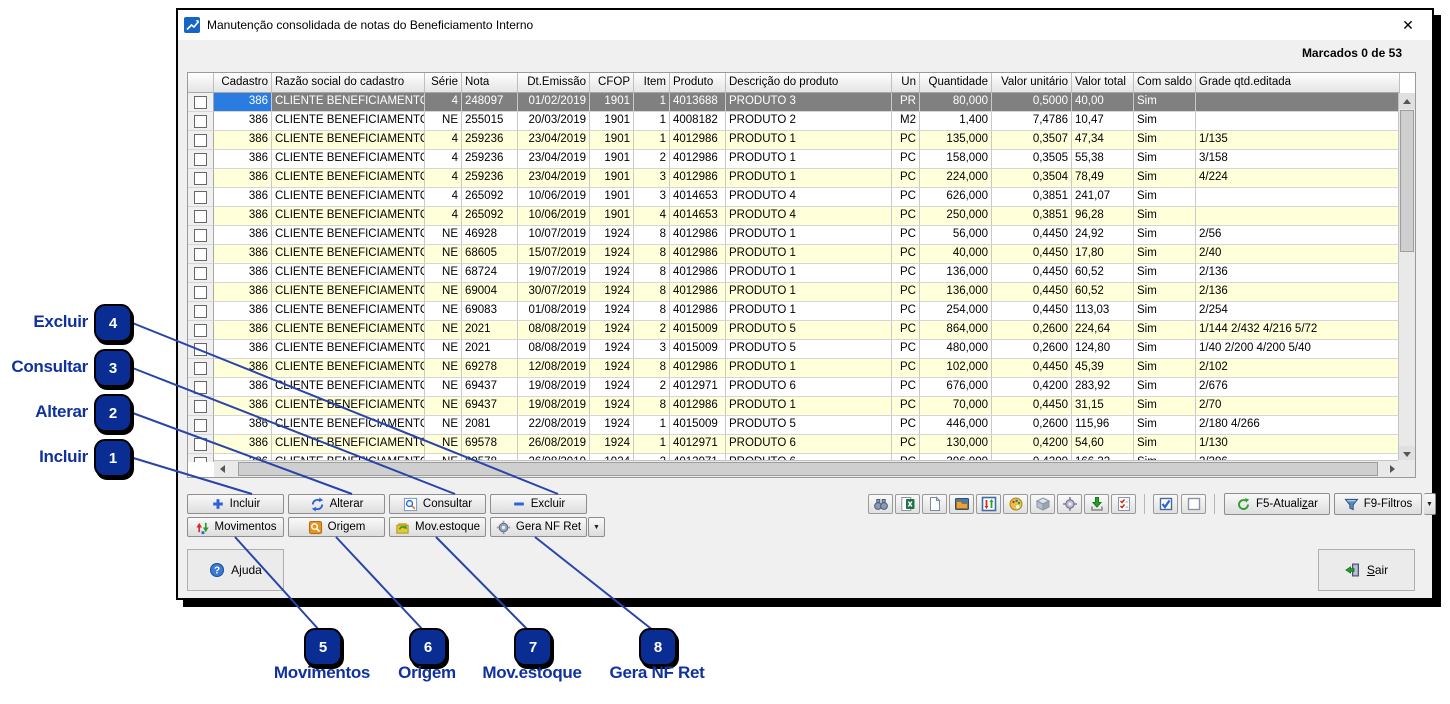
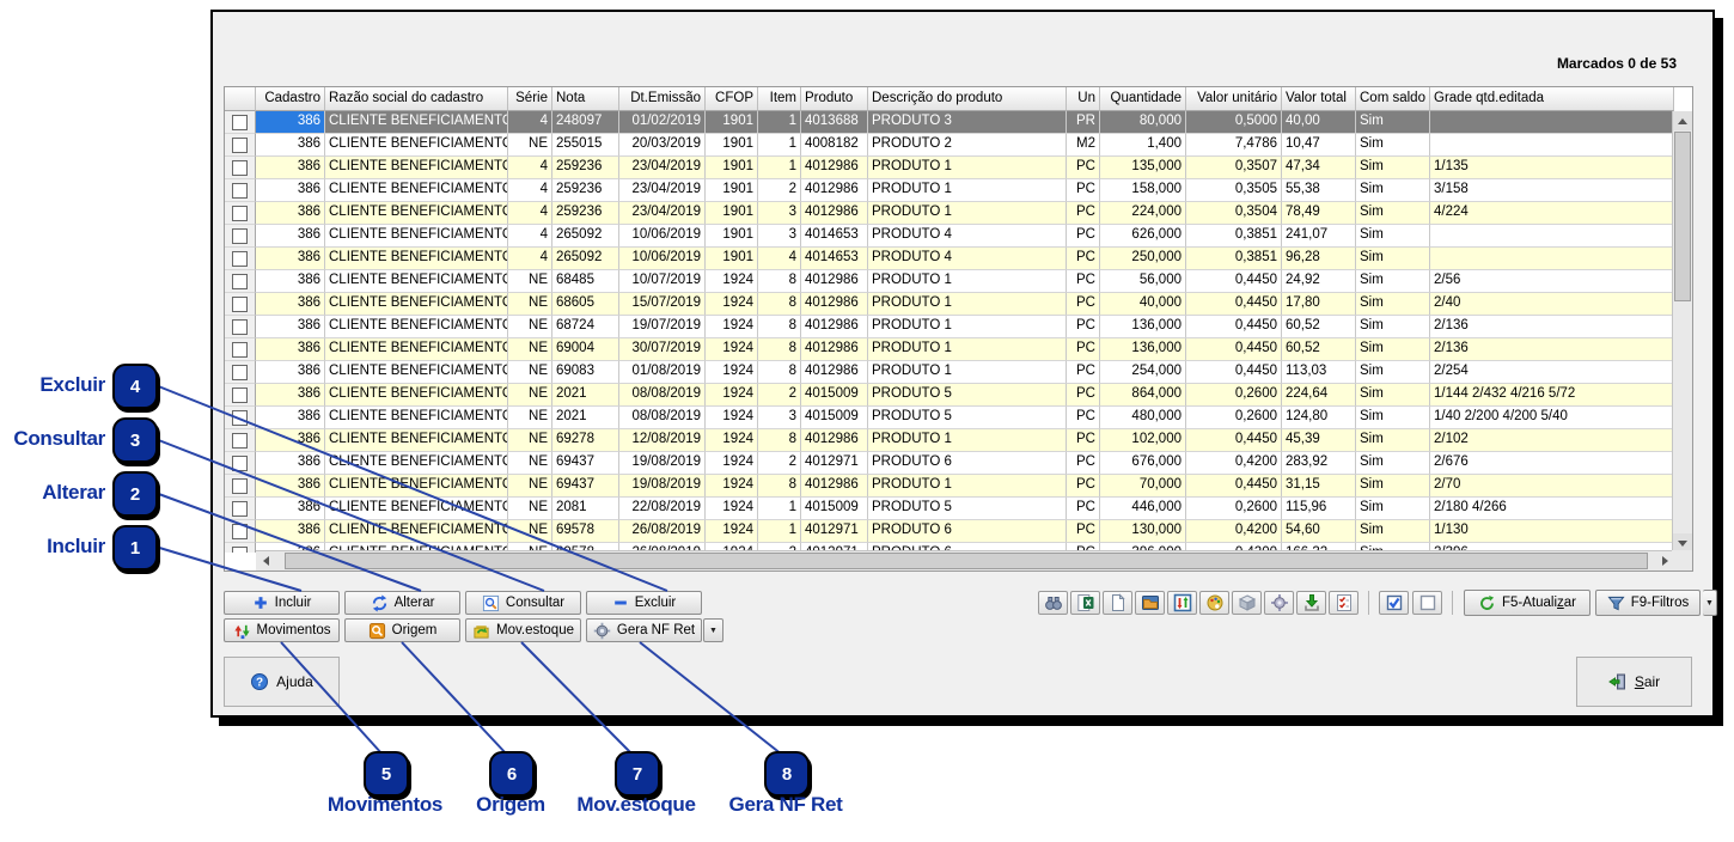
- Manutenção consolidada de notas do Beneficiamento Interno
- ✕
  Marcados 0 de 53
  Cadastro
  Razão social do cadastro
  Série
  Nota
  Dt.Emissão
  CFOP
  Item
  Produto
  Descrição do produto
  Un
  Quantidade
  Valor unitário
  Valor total
  Com saldo
  Grade qtd.editada
  386
  CLIENTE BENEFICIAMENT
  4
  248097
  01/02/2019
  1901
  1
  4013688
  PRODUTO 3
  PR
  80,000
  0,5000
  40,00
  Sim
  386
  CLIENTE BENEFICIAMENT
  NE
  255015
  20/03/2019
  1901
  1
  4008182
  PRODUTO 2
  M2
  1,400
  7,4786
  10,47
  Sim
  386
  CLIENTE BENEFICIAMENT
  4
  259236
  23/04/2019
  1901
  1
  4012986
  PRODUTO 1
  PC
  135,000
  0,3507
  47,34
  Sim
  1/135
  386
  CLIENTE BENEFICIAMENT
  4
  259236
  23/04/2019
  1901
  2
  4012986
  PRODUTO 1
  PC
  158,000
  0,3505
  55,38
  Sim
  3/158
  386
  CLIENTE BENEFICIAMENT
  4
  259236
  23/04/2019
  1901
  3
  4012986
  PRODUTO 1
  PC
  224,000
  0,3504
  78,49
  Sim
  4/224
  386
  CLIENTE BENEFICIAMENT
  4
  265092
  10/06/2019
  1901
  3
  4014653
  PRODUTO 4
  PC
  626,000
  0,3851
  241,07
  Sim
  386
  CLIENTE BENEFICIAMENT
  4
  265092
  10/06/2019
  1901
  4
  4014653
  PRODUTO 4
  PC
  250,000
  0,3851
  96,28
  Sim
  386
  CLIENTE BENEFICIAMENT
  NE
- 46928
+ 68485
  10/07/2019
  1924
  8
  4012986
  PRODUTO 1
  PC
  56,000
  0,4450
  24,92
  Sim
  2/56
  386
  CLIENTE BENEFICIAMENT
  NE
  68605
  15/07/2019
  1924
  8
  4012986
  PRODUTO 1
  PC
  40,000
  0,4450
  17,80
  Sim
  2/40
  386
  CLIENTE BENEFICIAMENT
  NE
  68724
  19/07/2019
  1924
  8
  4012986
  PRODUTO 1
  PC
  136,000
  0,4450
  60,52
  Sim
  2/136
  386
  CLIENTE BENEFICIAMENT
  NE
  69004
  30/07/2019
  1924
  8
  4012986
  PRODUTO 1
  PC
  136,000
  0,4450
  60,52
  Sim
  2/136
  386
  CLIENTE BENEFICIAMENT
  NE
  69083
  01/08/2019
  1924
  8
  4012986
  PRODUTO 1
  PC
  254,000
  0,4450
  113,03
  Sim
  2/254
  386
  CLIENTE BENEFICIAMENT
  NE
  2021
  08/08/2019
  1924
  2
  4015009
  PRODUTO 5
  PC
  864,000
  0,2600
  224,64
  Sim
  1/144 2/432 4/216 5/72
  386
  CLIENTE BENEFICIAMENT
  NE
  2021
  08/08/2019
  1924
  3
  4015009
  PRODUTO 5
  PC
  480,000
  0,2600
  124,80
  Sim
  1/40 2/200 4/200 5/40
  386
  CLIENTE BENEFICIAMENT
  NE
  69278
  12/08/2019
  1924
  8
  4012986
  PRODUTO 1
  PC
  102,000
  0,4450
  45,39
  Sim
  2/102
  386
  CLENTE BENEFICIAMENT
  NE
  69437
  19/08/2019
  1924
  2
  4012971
  PRODUTO 6
  PC
  676,000
  0,4200
  283,92
  Sim
  2/676
  386
  CLIENTE BNEFICIAMENT
  NE
  69437
  19/08/2019
  1924
  8
  4012986
  PRODUTO 1
  PC
  70,000
  0,4450
  31,15
  Sim
  2/70
  386
  CLIENTE BENEFICIMENT
  NE
  2081
  22/08/2019
  1924
  1
  4015009
  PRODUTO 5
  PC
  446,000
  0,2600
  115,96
  Sim
  2/180 4/266
  386
  CLIENTE BENEFICIAMENT
  NE
  69578
  26/08/2019
  1924
  1
  4012971
  PRODUTO 6
  PC
  130,000
  0,4200
  54,60
  Sim
  1/130
  Incluir
  Alterar
  Consultar
  Excluir
  Movimentos
  Origem
  Mov.estoque
  Gera NF Ret
  F5-Atualizar
  F9-Filtros
  ?
  Ajuda
  Sair
  Excluir
  4
  Consultar
  3
  Alterar
  2
  Incluir
  1
  5
  Movimentos
  6
  Origem
  7
  Mov.estoque
  8
  Gera NF Ret
